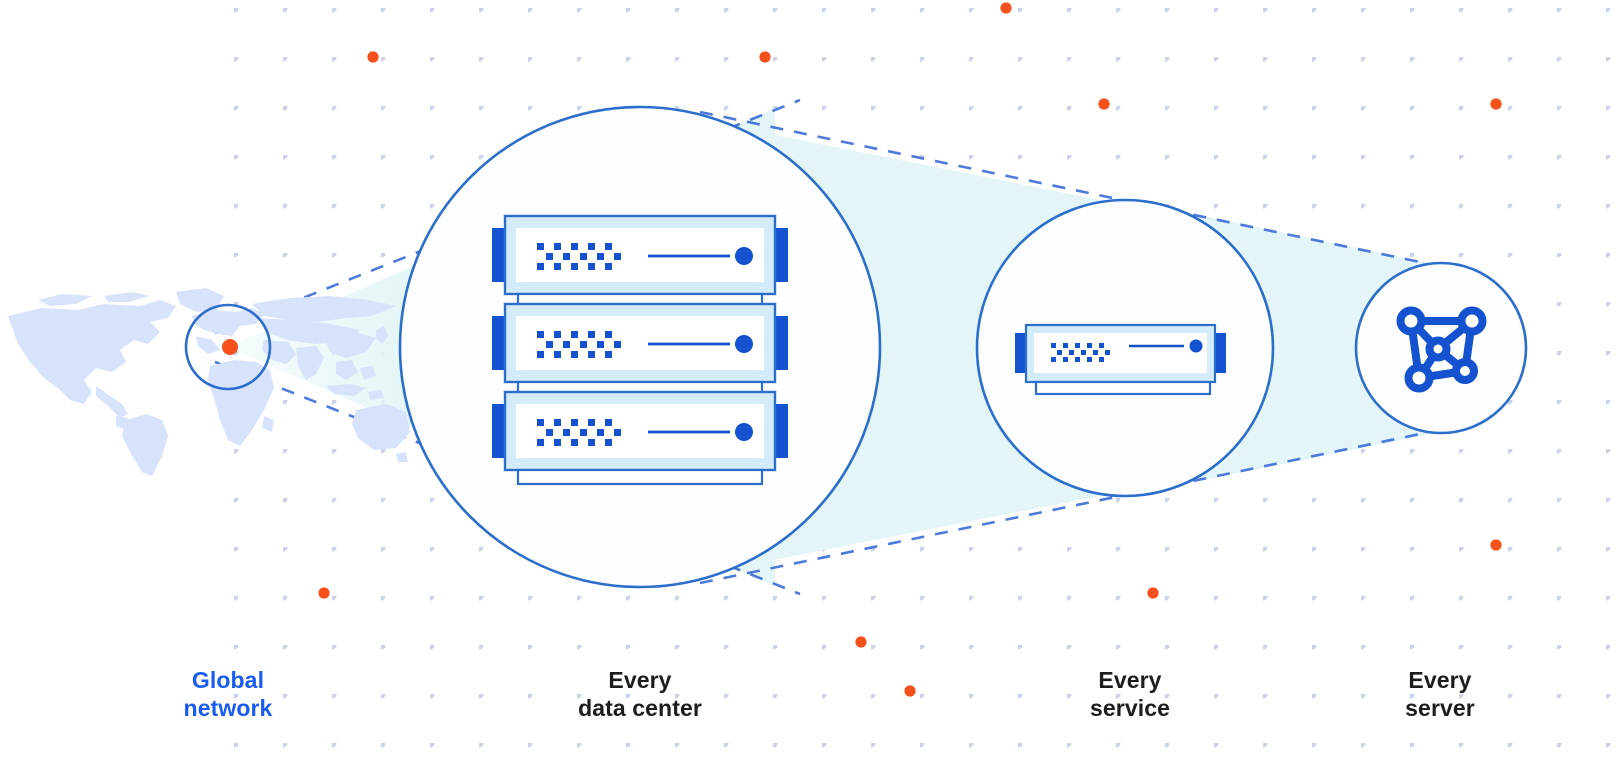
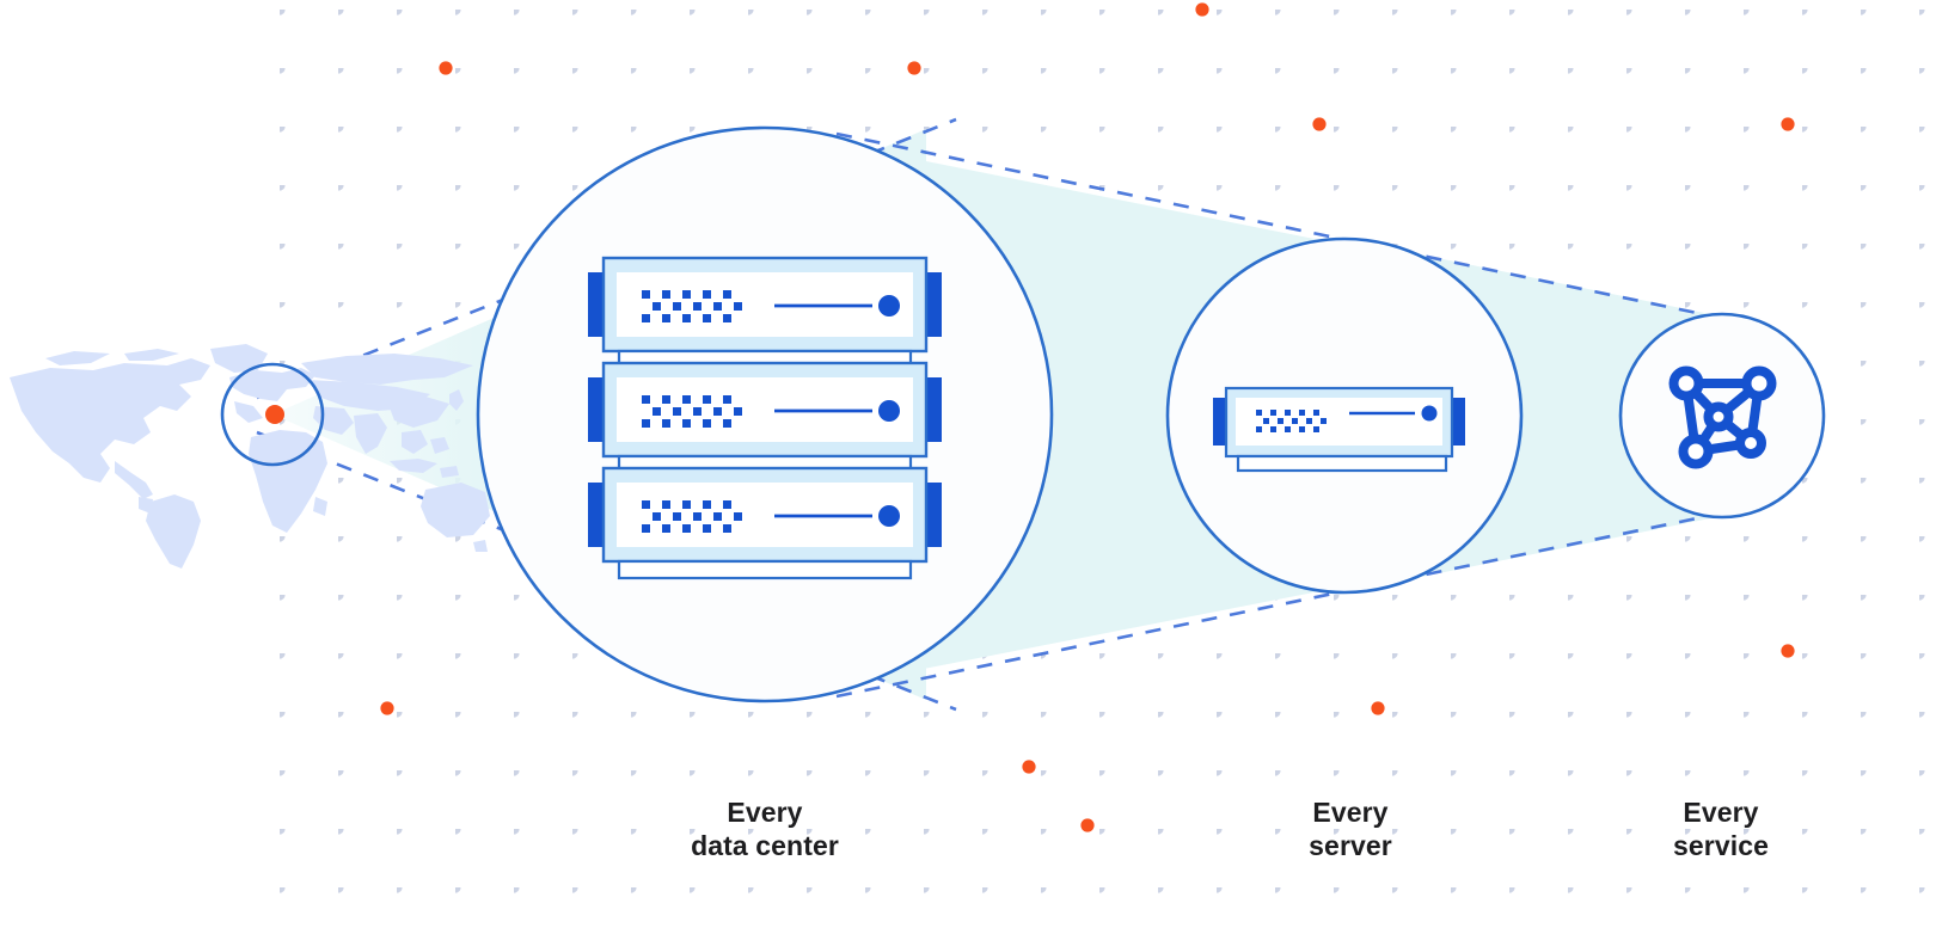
- Global
- network
  Every
  data center
  Every
- service
+ server
  Every
- server
+ service
